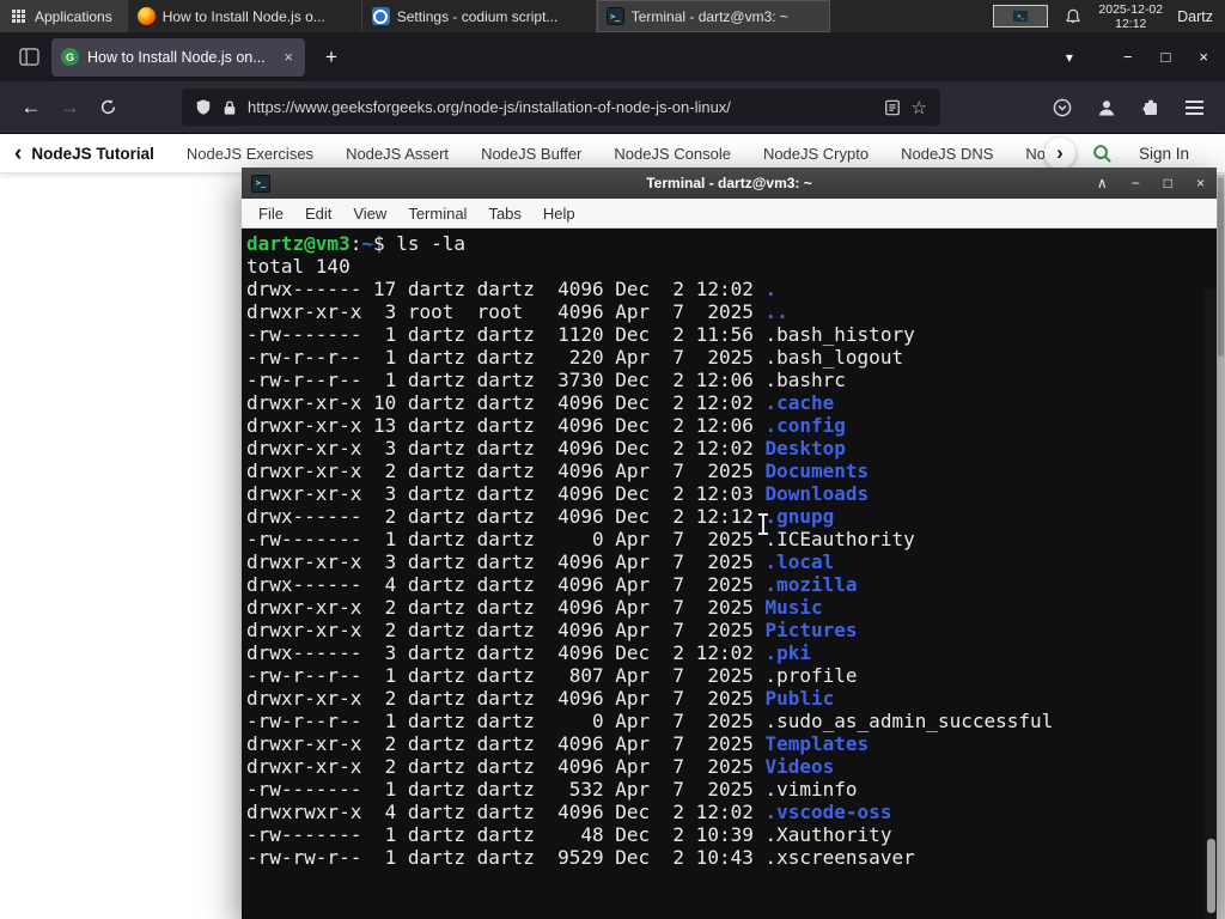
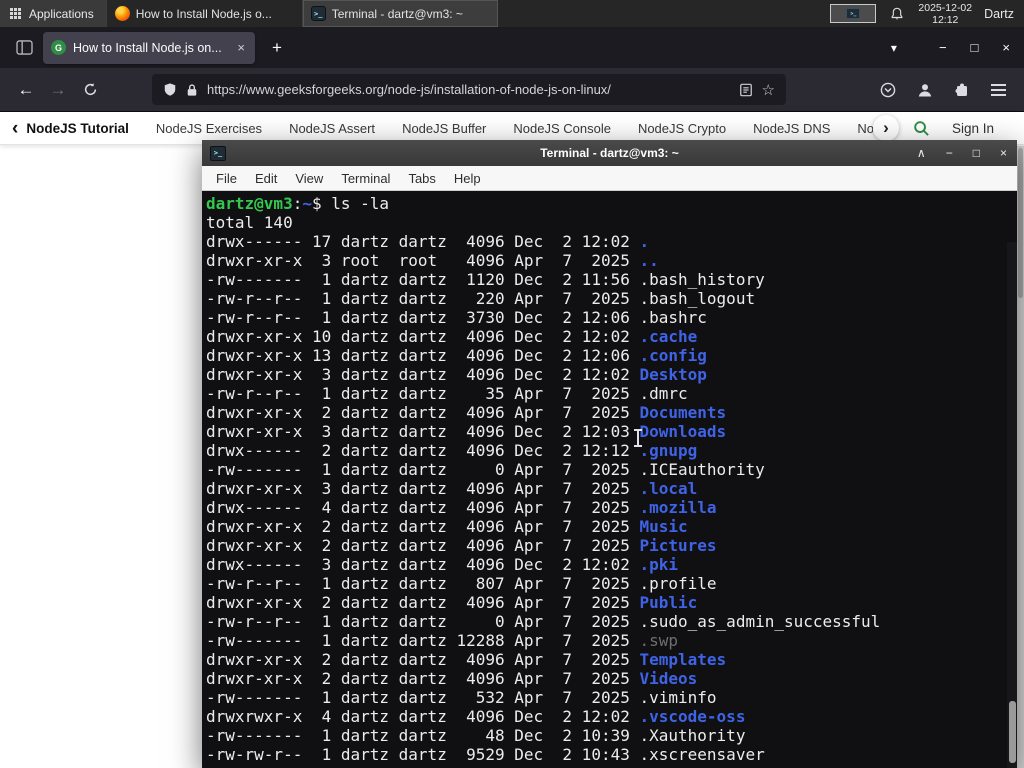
  Applications
  How to Install Node.js o...
- Settings - codium script...
  >_
  Terminal - dartz@vm3: ~
  2025-12-02
  12:12
  Dartz
  G
  How to Install Node.js on...
  ×
  +
  ▾
  −
  □
  ×
  ←
  →
  https://www.geeksforgeeks.org/node-js/installation-of-node-js-on-linux/
  ☆
  ‹
  NodeJS Tutorial
  NodeJS Exercises
  NodeJS Assert
  NodeJS Buffer
  NodeJS Console
  NodeJS Crypto
  NodeJS DNS
  ›
  Sign In
  >_
  Terminal - dartz@vm3: ~
  ∧
  −
  □
  ×
  File
  Edit
  View
  Terminal
  Tabs
  Help
  dartz@vm3:~$ ls -la
  total 140
  drwx------ 17 dartz dartz 4096 Dec 2 12:02 .
  drwxr-xr-x 3 root root 4096 Apr 7 2025 ..
  -rw------- 1 dartz dartz 1120 Dec 2 11:56 .bash_history
  -rw-r--r-- 1 dartz dartz 220 Apr 7 2025 .bash_logout
  -rw-r--r-- 1 dartz dartz 3730 Dec 2 12:06 .bashrc
  drwxr-xr-x 10 dartz dartz 4096 Dec 2 12:02 .cache
  drwxr-xr-x 13 dartz dartz 4096 Dec 2 12:06 .config
  drwxr-xr-x 3 dartz dartz 4096 Dec 2 12:02 Desktop
+ -rw-r--r-- 1 dartz dartz 35 Apr 7 2025 .dmrc
  drwxr-xr-x 2 dartz dartz 4096 Apr 7 2025 Documents
  drwxr-xr-x 3 dartz dartz 4096 Dec 2 12:03 Downloads
  drwx------ 2 dartz dartz 4096 Dec 2 12:12 .gnupg
  -rw------- 1 dartz dartz 0 Apr 7 2025 .ICEauthority
  drwxr-xr-x 3 dartz dartz 4096 Apr 7 2025 .local
  drwx------ 4 dartz dartz 4096 Apr 7 2025 .mozilla
  drwxr-xr-x 2 dartz dartz 4096 Apr 7 2025 Music
  drwxr-xr-x 2 dartz dartz 4096 Apr 7 2025 Pictures
  drwx------ 3 dartz dartz 4096 Dec 2 12:02 .pki
  -rw-r--r-- 1 dartz dartz 807 Apr 7 2025 .profile
  drwxr-xr-x 2 dartz dartz 4096 Apr 7 2025 Public
  -rw-r--r-- 1 dartz dartz 0 Apr 7 2025 .sudo_as_admin_successful
+ -rw------- 1 dartz dartz 12288 Apr 7 2025 .swp
  drwxr-xr-x 2 dartz dartz 4096 Apr 7 2025 Templates
  drwxr-xr-x 2 dartz dartz 4096 Apr 7 2025 Videos
  -rw------- 1 dartz dartz 532 Apr 7 2025 .viminfo
  drwxrwxr-x 4 dartz dartz 4096 Dec 2 12:02 .vscode-oss
  -rw------- 1 dartz dartz 48 Dec 2 10:39 .Xauthority
  -rw-rw-r-- 1 dartz dartz 9529 Dec 2 10:43 .xscreensaver
